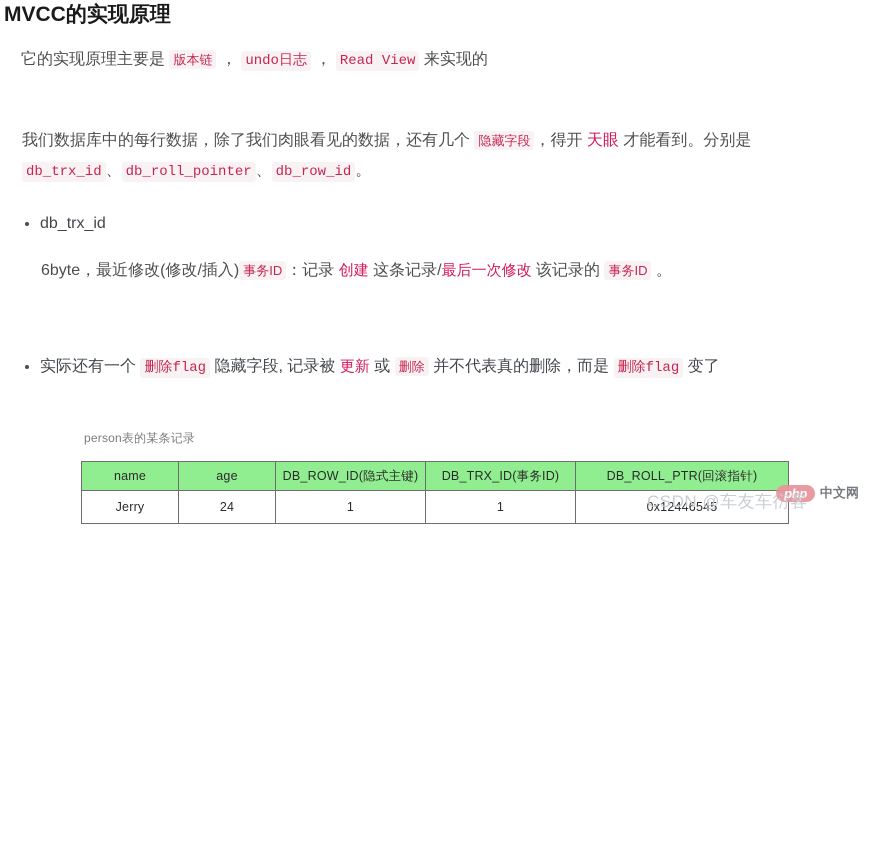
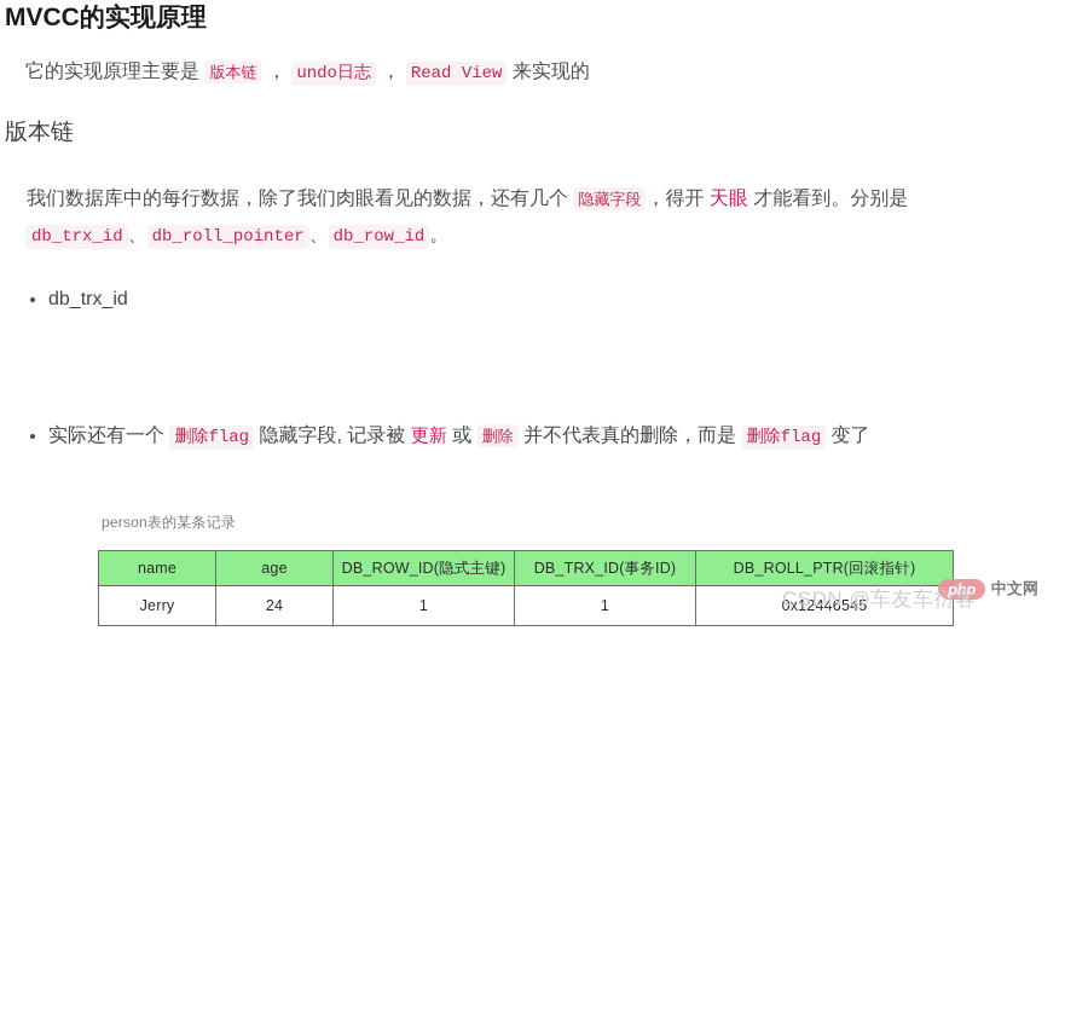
  MVCC的实现原理
  它的实现原理主要是 版本链 ， undo日志 ， Read View 来实现的
+ 版本链
  我们数据库中的每行数据，除了我们肉眼看见的数据，还有几个 隐藏字段 ，得开 天眼 才能看到。分别是
  db_trx_id 、 db_roll_pointer 、 db_row_id 。
  db_trx_id
- 6byte，最近修改(修改/插入) 事务ID ：记录 创建 这条记录/最后一次修改 该记录的 事务ID 。
  实际还有一个 删除flag 隐藏字段, 记录被 更新 或 删除 并不代表真的删除，而是 删除flag 变了
  person表的某条记录
  name	age	DB_ROW_ID(隐式主键)	DB_TRX_ID(事务ID)	DB_ROLL_PTR(回滚指针)
  Jerry	24	1	1	0x12446545
  php
  中文网
  CSDN @车友车衍客
